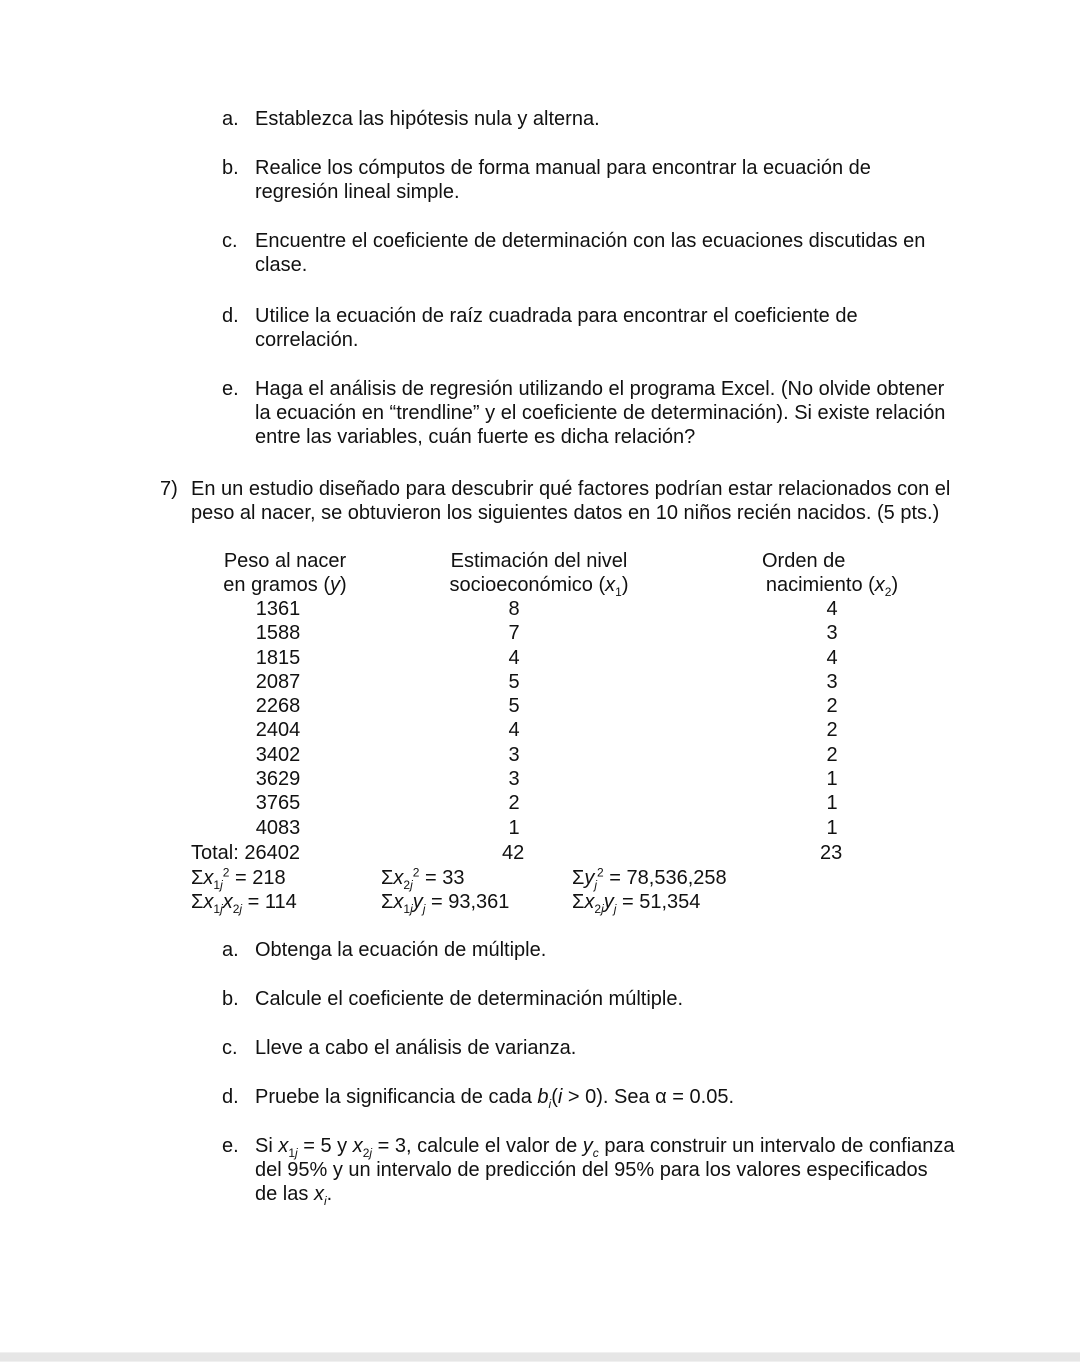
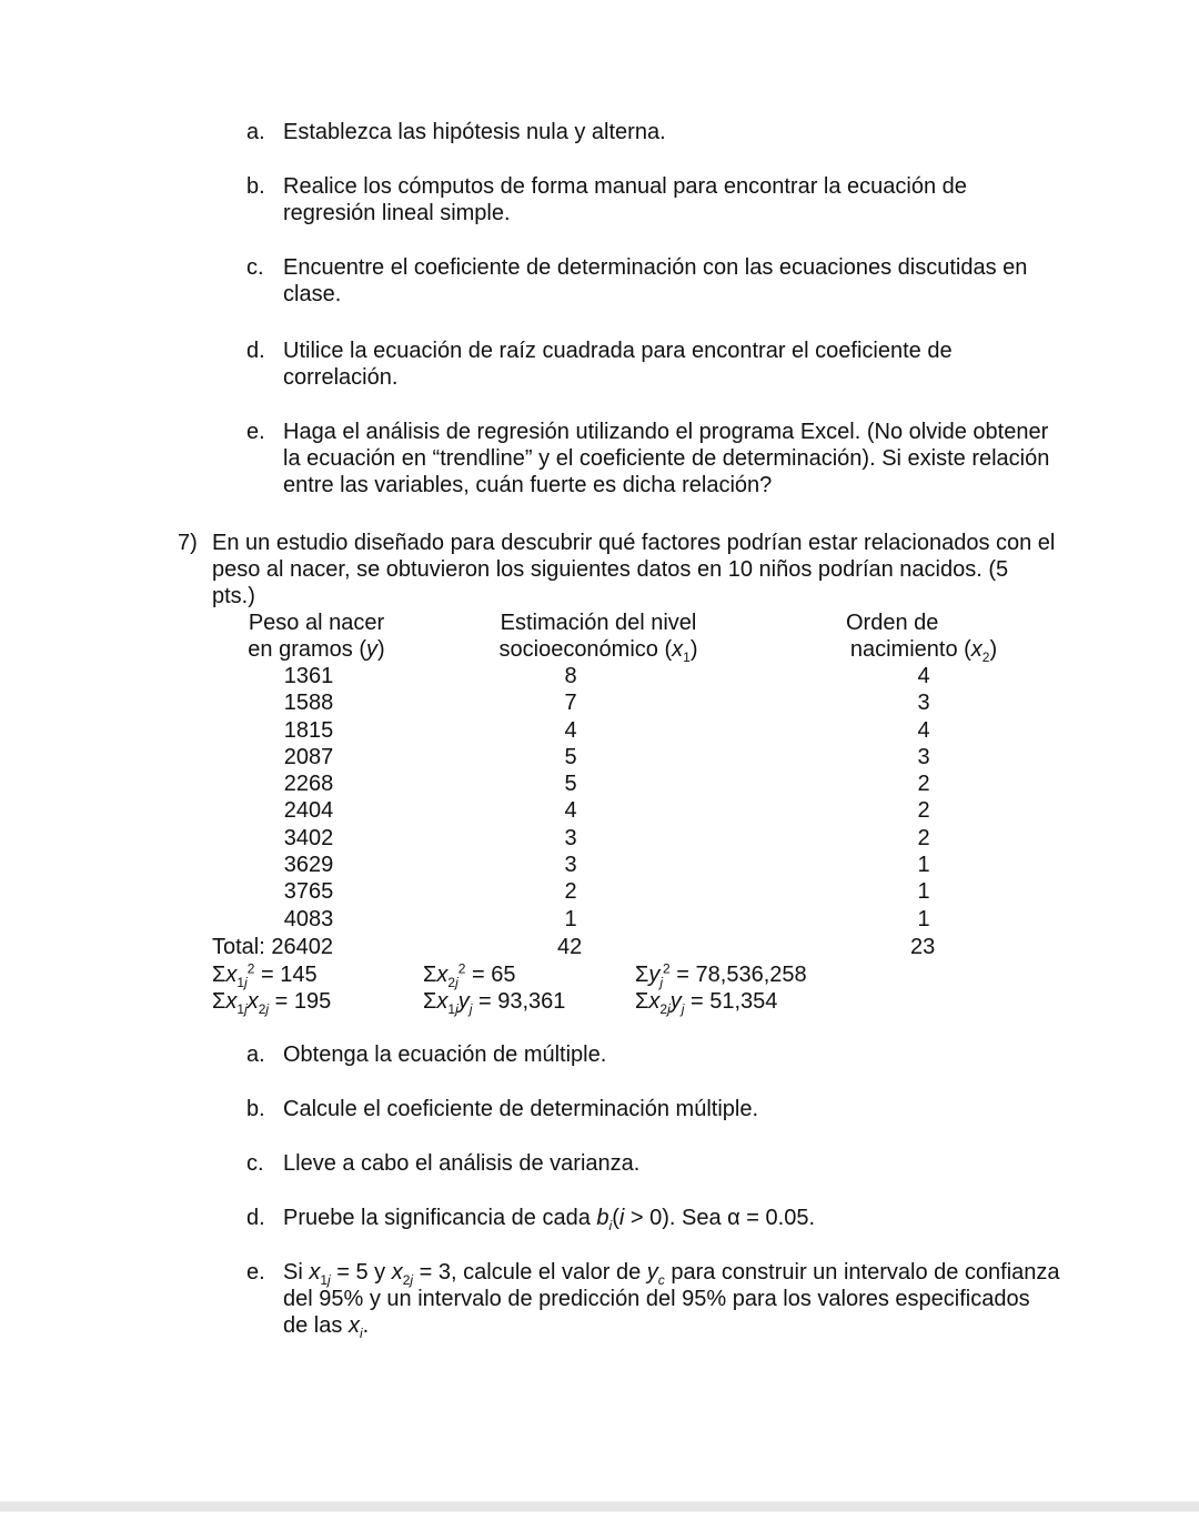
  a.
  Establezca las hipótesis nula y alterna.
  b.
  Realice los cómputos de forma manual para encontrar la ecuación de regresión lineal simple.
  c.
  Encuentre el coeficiente de determinación con las ecuaciones discutidas en clase.
  d.
  Utilice la ecuación de raíz cuadrada para encontrar el coeficiente de correlación.
  e.
  Haga el análisis de regresión utilizando el programa Excel. (No olvide obtener la ecuación en “trendline” y el coeficiente de determinación). Si existe relación entre las variables, cuán fuerte es dicha relación?
  7)
- En un estudio diseñado para descubrir qué factores podrían estar relacionados con el peso al nacer, se obtuvieron los siguientes datos en 10 niños recién nacidos. (5 pts.)
+ En un estudio diseñado para descubrir qué factores podrían estar relacionados con el peso al nacer, se obtuvieron los siguientes datos en 10 niños podrían nacidos. (5 pts.)
  Peso al nacer
  en gramos (y)
  Estimación del nivel
  socioeconómico (x1)
  Orden de
  nacimiento (x2)
  1361
  1588
  1815
  2087
  2268
  2404
  3402
  3629
  3765
  4083
  8
  7
  4
  5
  5
  4
  3
  3
  2
  1
  4
  3
  4
  3
  2
  2
  2
  1
  1
  1
  Total: 26402
  42
  23
- Σx1j2 = 218
+ Σx1j2 = 145
- Σx2j2 = 33
+ Σx2j2 = 65
  Σyj2 = 78,536,258
- Σx1jx2j = 114
+ Σx1jx2j = 195
  Σx1jyj = 93,361
  Σx2jyj = 51,354
  a.
  Obtenga la ecuación de múltiple.
  b.
  Calcule el coeficiente de determinación múltiple.
  c.
  Lleve a cabo el análisis de varianza.
  d.
  Pruebe la significancia de cada bi(i > 0). Sea α = 0.05.
  e.
  Si x1j = 5 y x2j = 3, calcule el valor de yc para construir un intervalo de confianza del 95% y un intervalo de predicción del 95% para los valores especificados de las xi.
